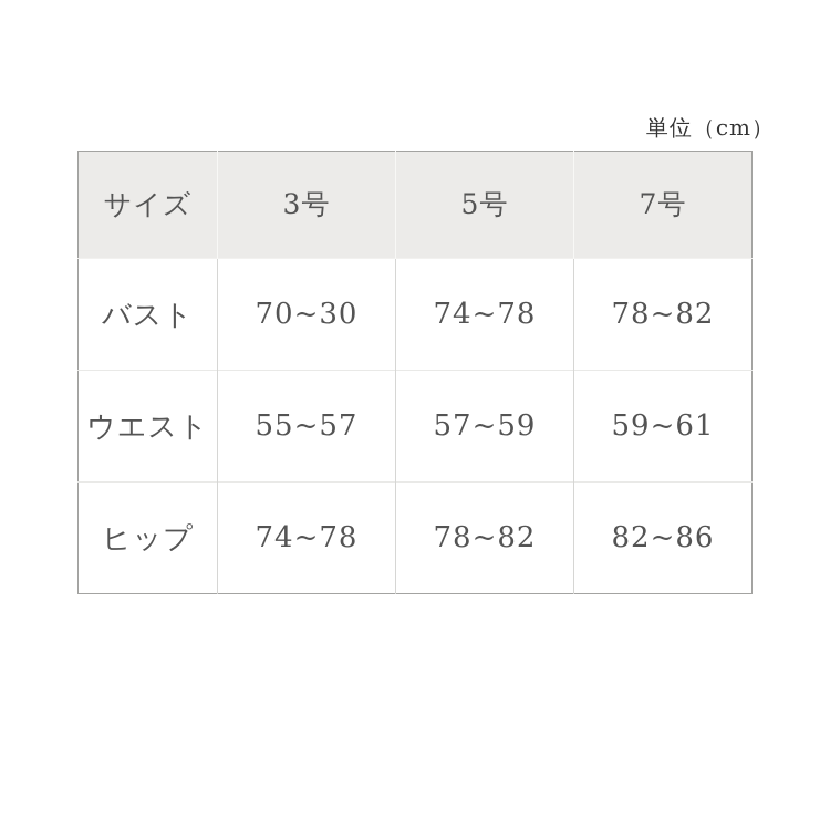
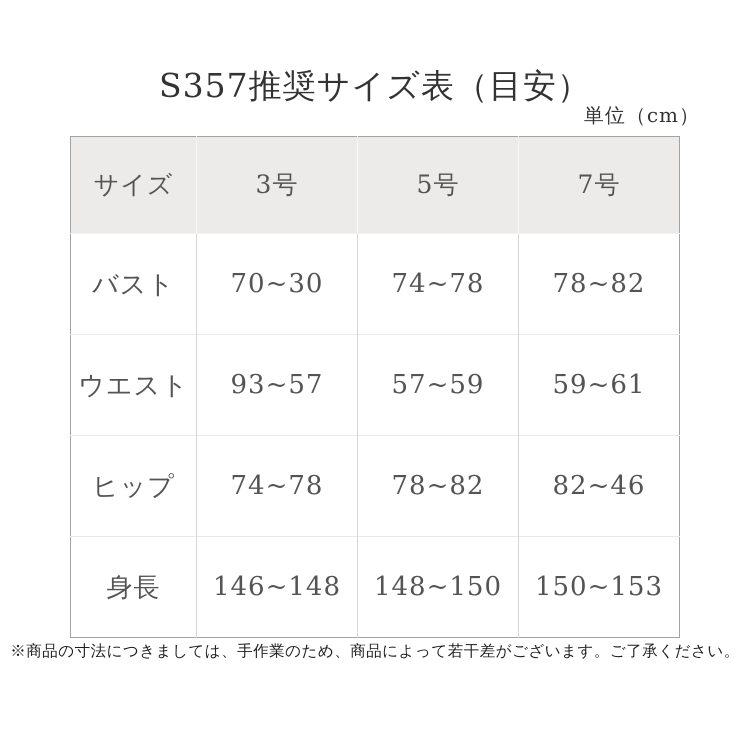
+ S357推奨サイズ表（目安）
  単位（cm）
  サイズ	3号	5号	7号
  バスト	70~30	74~78	78~82
- ウエスト	55~57	57~59	59~61
+ ウエスト	93~57	57~59	59~61
- ヒップ	74~78	78~82	82~86
+ ヒップ	74~78	78~82	82~46
+ 身長	146~148	148~150	150~153
+ ※商品の寸法につきましては、手作業のため、商品によって若干差がございます。ご了承ください。
